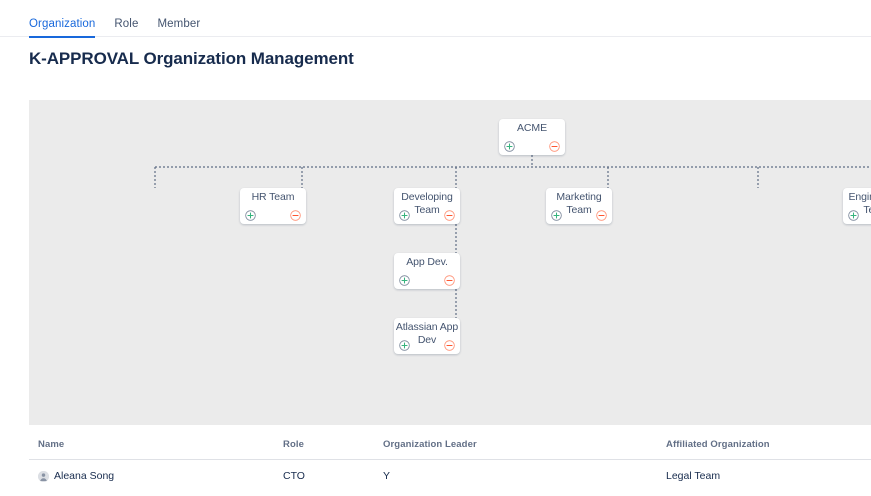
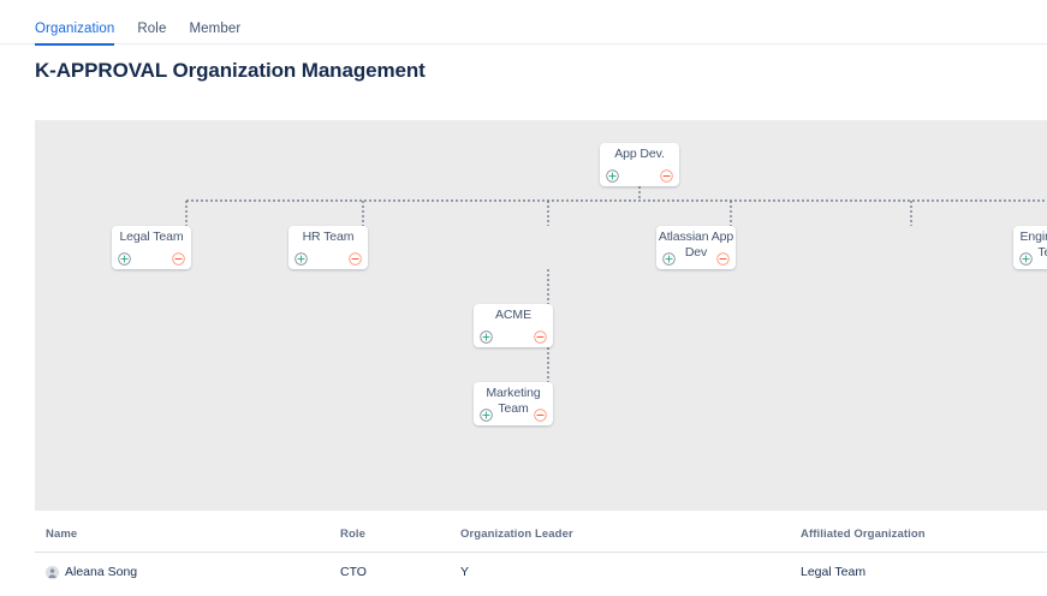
  Organization
  Role
  Member
  K-APPROVAL Organization Management
- ACME
+ App Dev.
+ Legal Team
  HR Team
- Developing Team
- Marketing Team
+ Atlassian App Dev
- App Dev.
+ ACME
- Atlassian App Dev
+ Marketing Team
  Name	Role	Organization Leader	Affiliated Organization
  Aleana Song	CTO	Y	Legal Team
